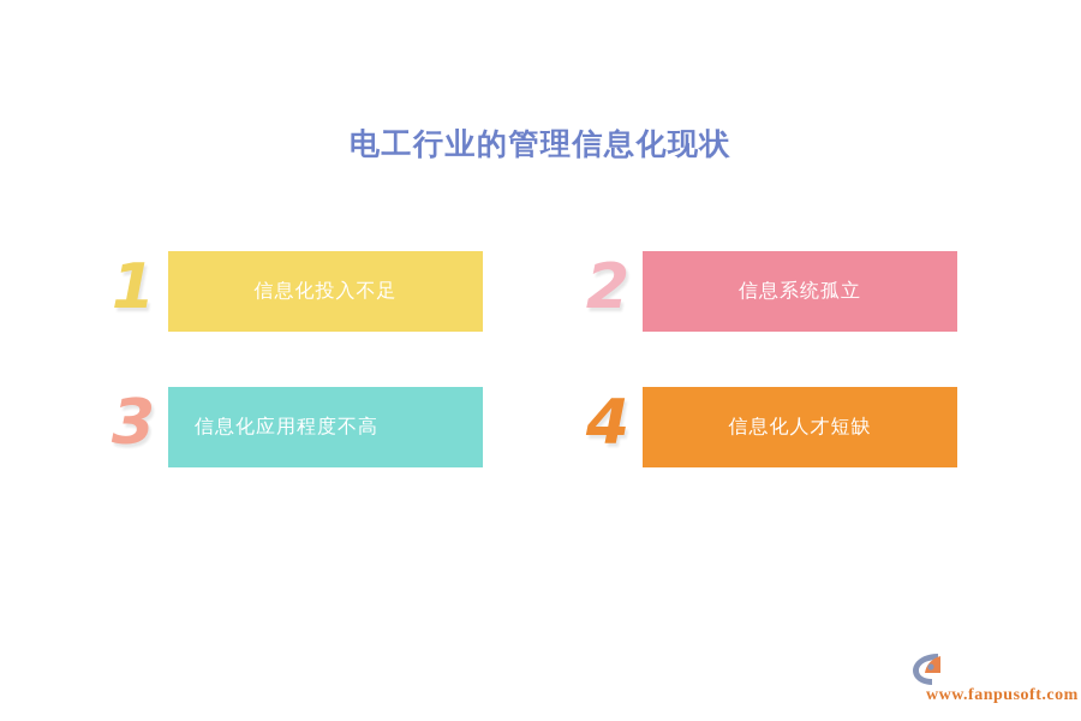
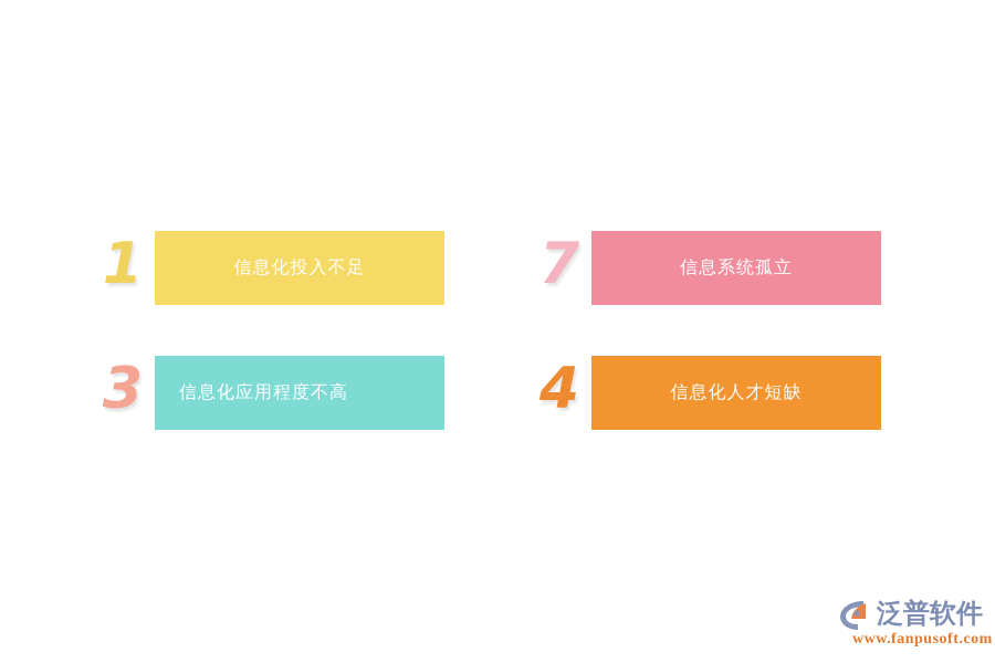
- 电工行业的管理信息化现状
  1
  信息化投入不足
- 2
+ 7
  信息系统孤立
  3
  信息化应用程度不高
  4
  信息化人才短缺
+ 泛普软件
  www.fanpusoft.com
